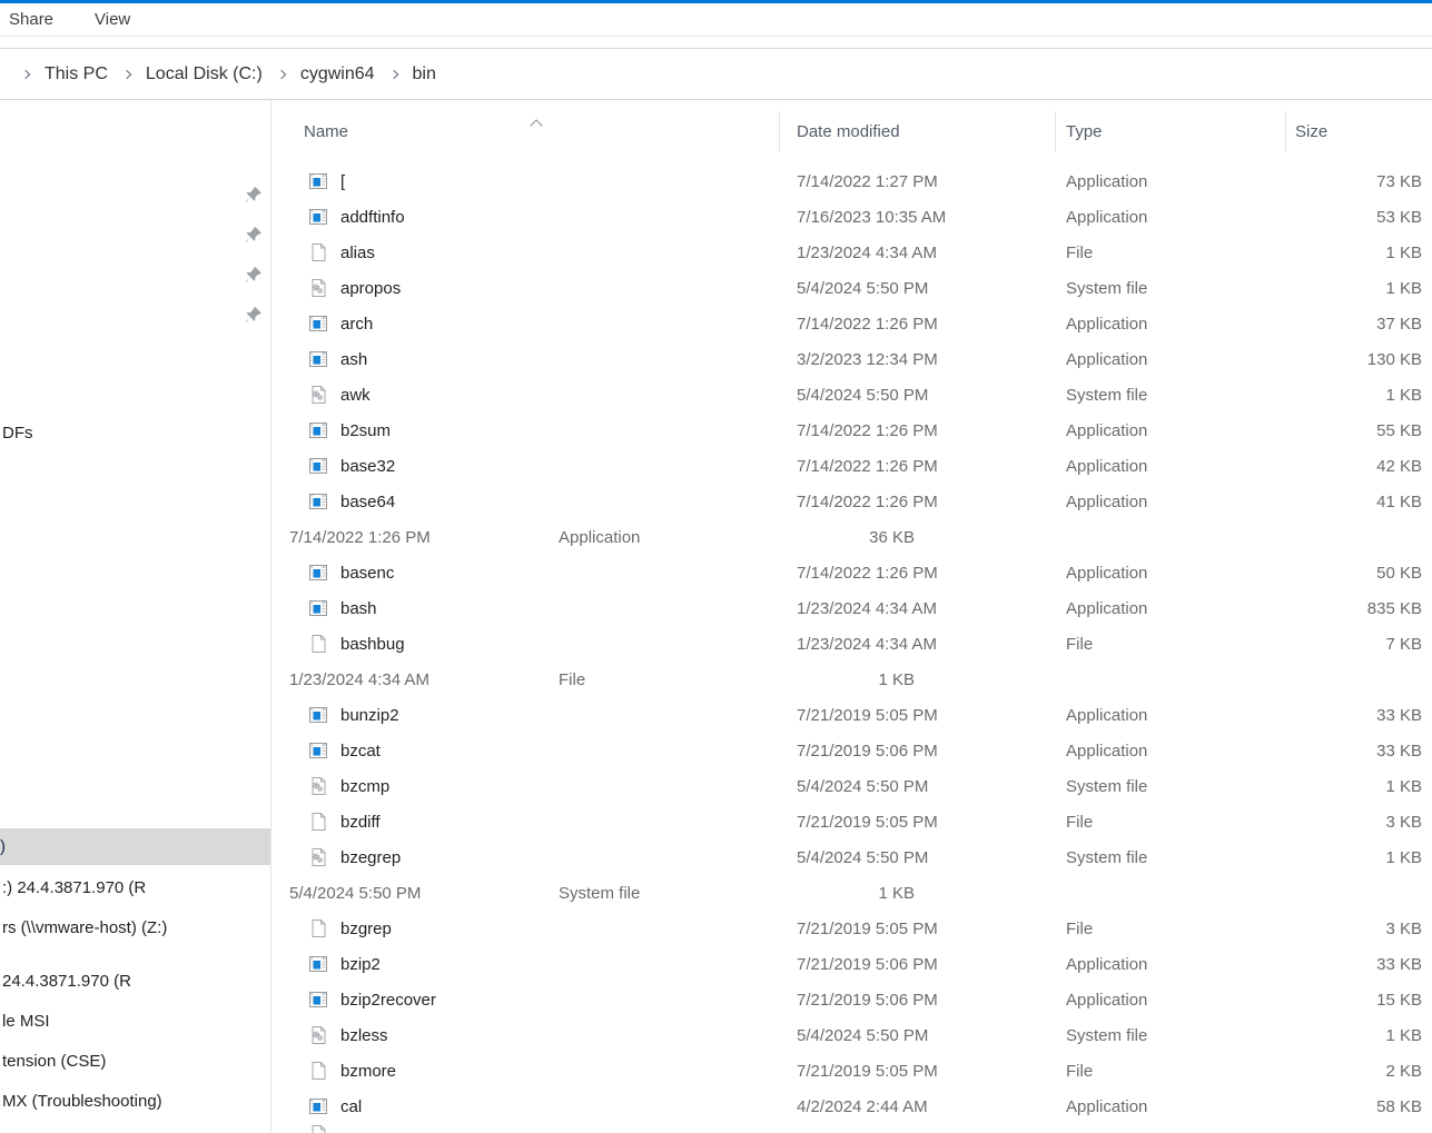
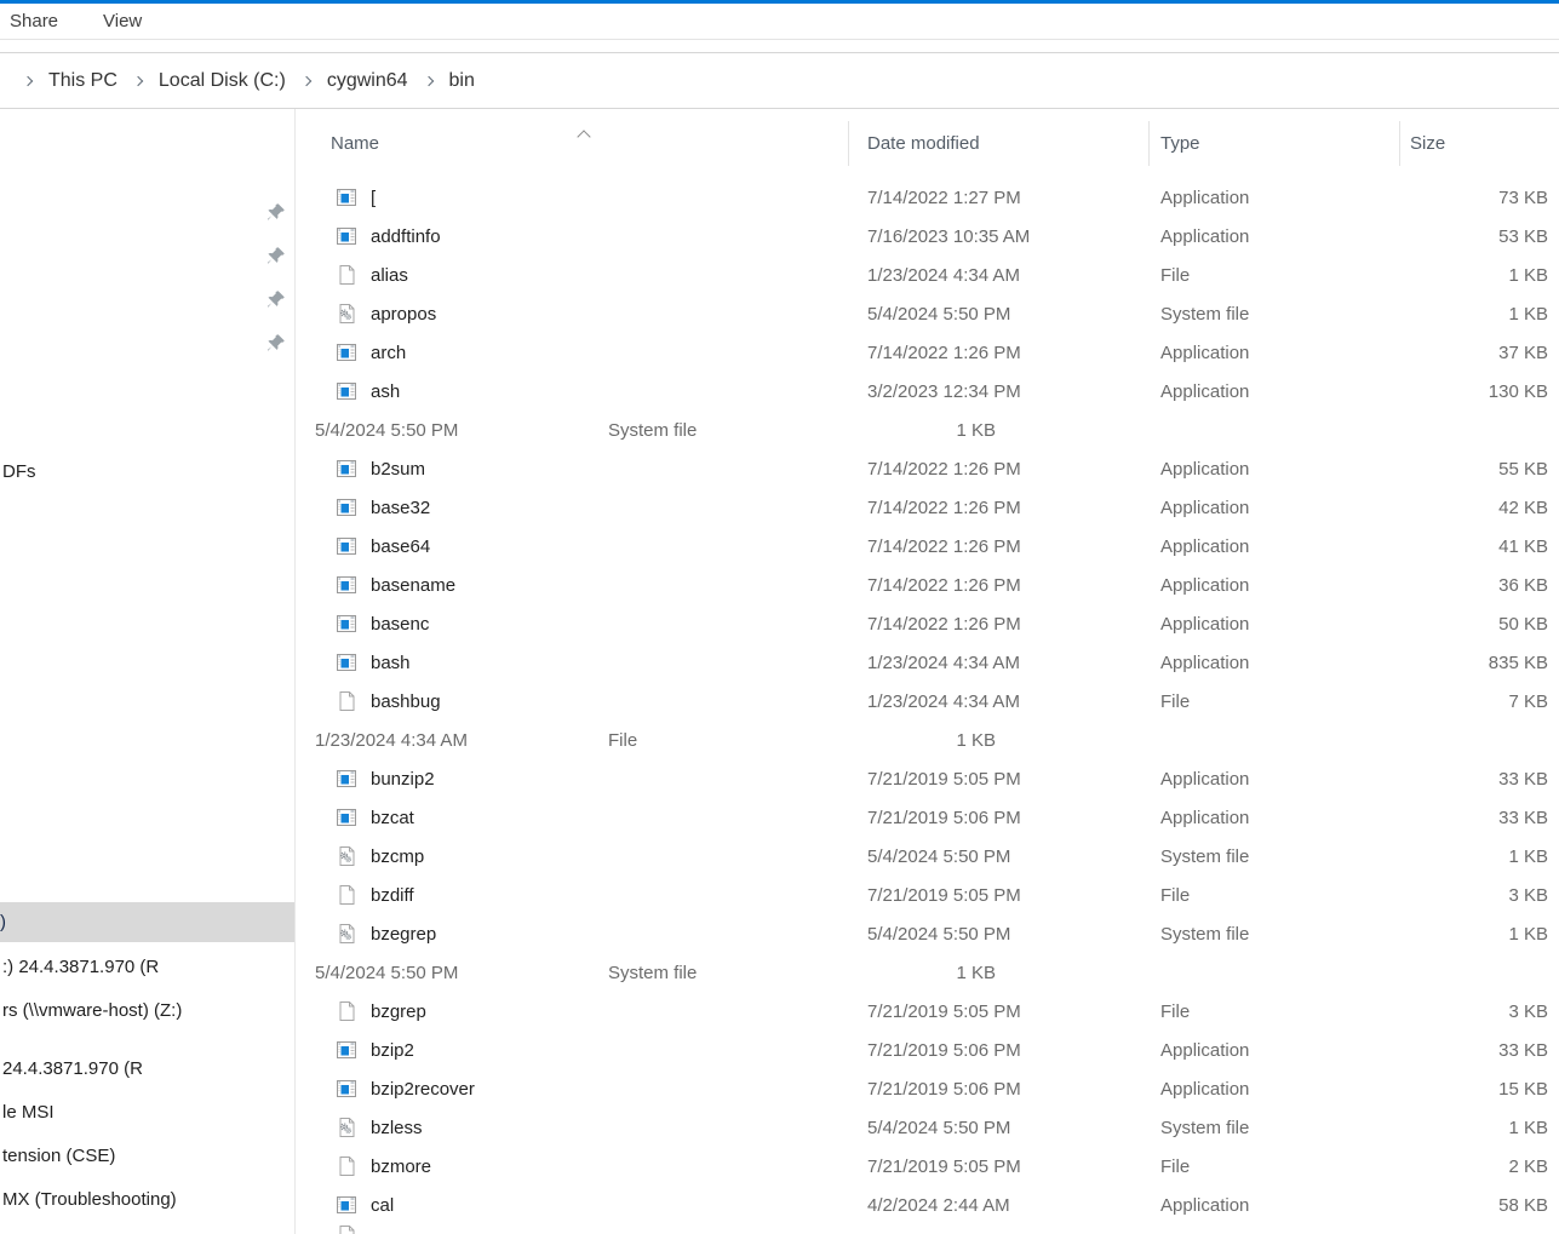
  Share
  View
  This PC
  Local Disk (C:)
  cygwin64
  bin
  )
  DFs
  :) 24.4.3871.970 (R
  rs (\\vmware-host) (Z:)
  24.4.3871.970 (R
  le MSI
  tension (CSE)
  MX (Troubleshooting)
  Name
  Date modified
  Type
  Size
  [
  7/14/2022 1:27 PM
  Application
  73 KB
  addftinfo
  7/16/2023 10:35 AM
  Application
  53 KB
  alias
  1/23/2024 4:34 AM
  File
  1 KB
  apropos
  5/4/2024 5:50 PM
  System file
  1 KB
  arch
  7/14/2022 1:26 PM
  Application
  37 KB
  ash
  3/2/2023 12:34 PM
  Application
  130 KB
- awk
  5/4/2024 5:50 PM
  System file
  1 KB
  b2sum
  7/14/2022 1:26 PM
  Application
  55 KB
  base32
  7/14/2022 1:26 PM
  Application
  42 KB
  base64
  7/14/2022 1:26 PM
  Application
  41 KB
+ basename
  7/14/2022 1:26 PM
  Application
  36 KB
  basenc
  7/14/2022 1:26 PM
  Application
  50 KB
  bash
  1/23/2024 4:34 AM
  Application
  835 KB
  bashbug
  1/23/2024 4:34 AM
  File
  7 KB
  1/23/2024 4:34 AM
  File
  1 KB
  bunzip2
  7/21/2019 5:05 PM
  Application
  33 KB
  bzcat
  7/21/2019 5:06 PM
  Application
  33 KB
  bzcmp
  5/4/2024 5:50 PM
  System file
  1 KB
  bzdiff
  7/21/2019 5:05 PM
  File
  3 KB
  bzegrep
  5/4/2024 5:50 PM
  System file
  1 KB
  5/4/2024 5:50 PM
  System file
  1 KB
  bzgrep
  7/21/2019 5:05 PM
  File
  3 KB
  bzip2
  7/21/2019 5:06 PM
  Application
  33 KB
  bzip2recover
  7/21/2019 5:06 PM
  Application
  15 KB
  bzless
  5/4/2024 5:50 PM
  System file
  1 KB
  bzmore
  7/21/2019 5:05 PM
  File
  2 KB
  cal
  4/2/2024 2:44 AM
  Application
  58 KB
